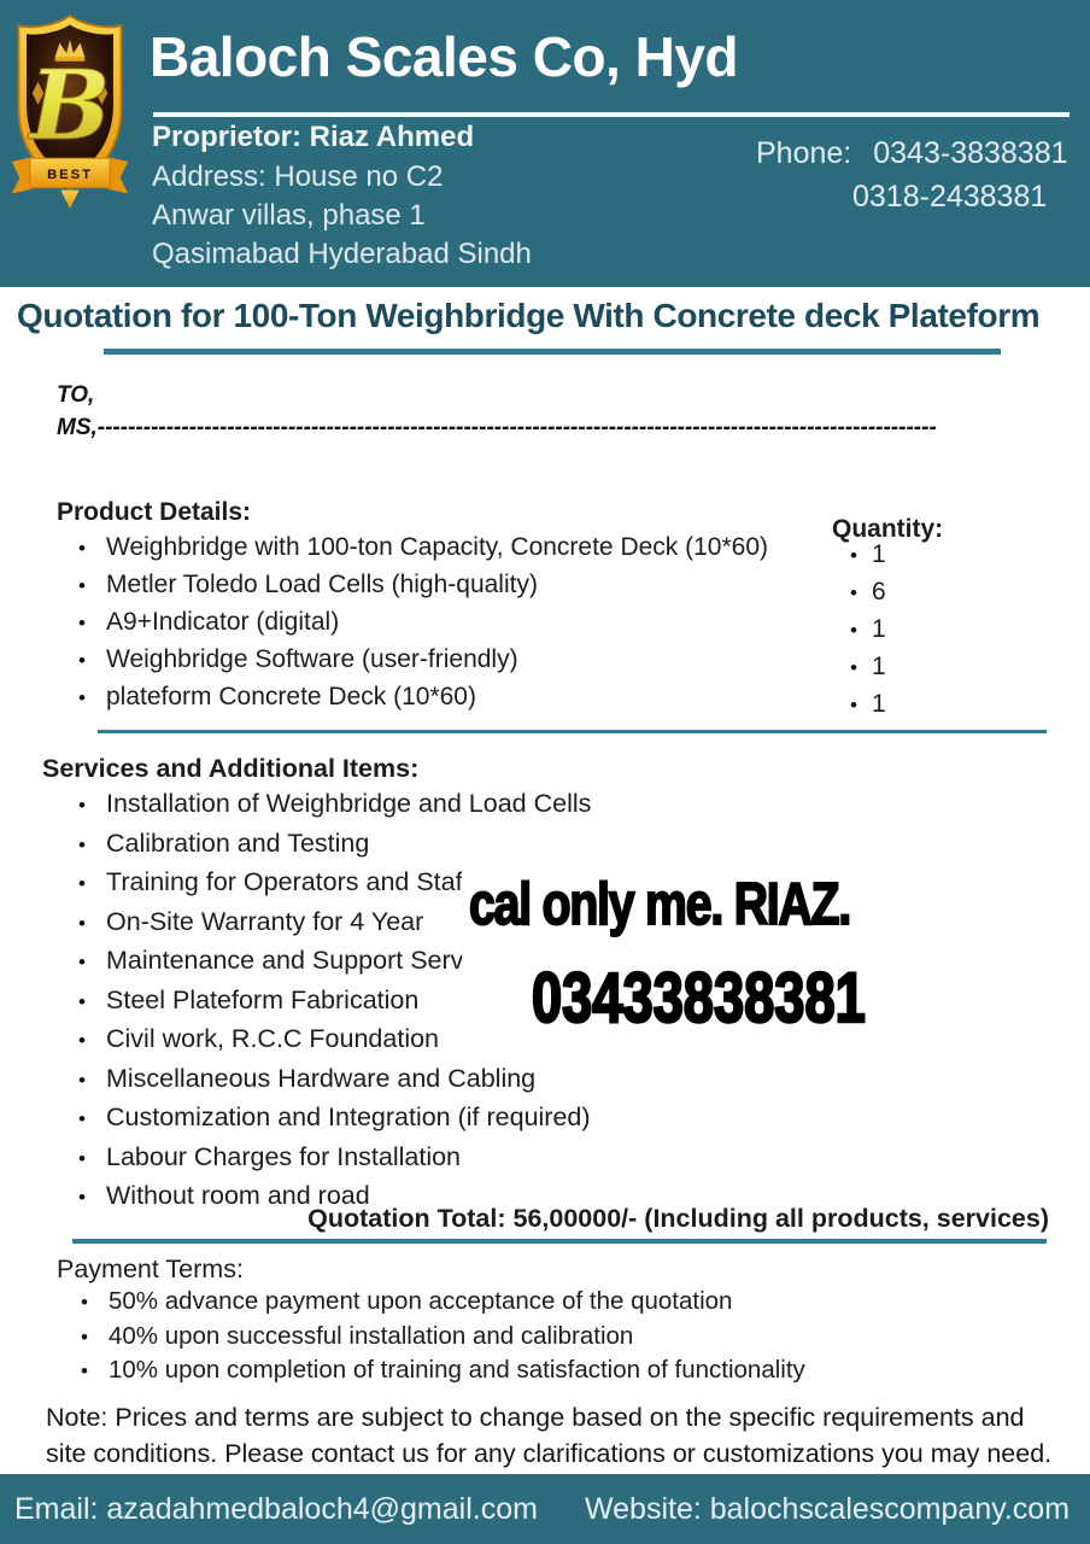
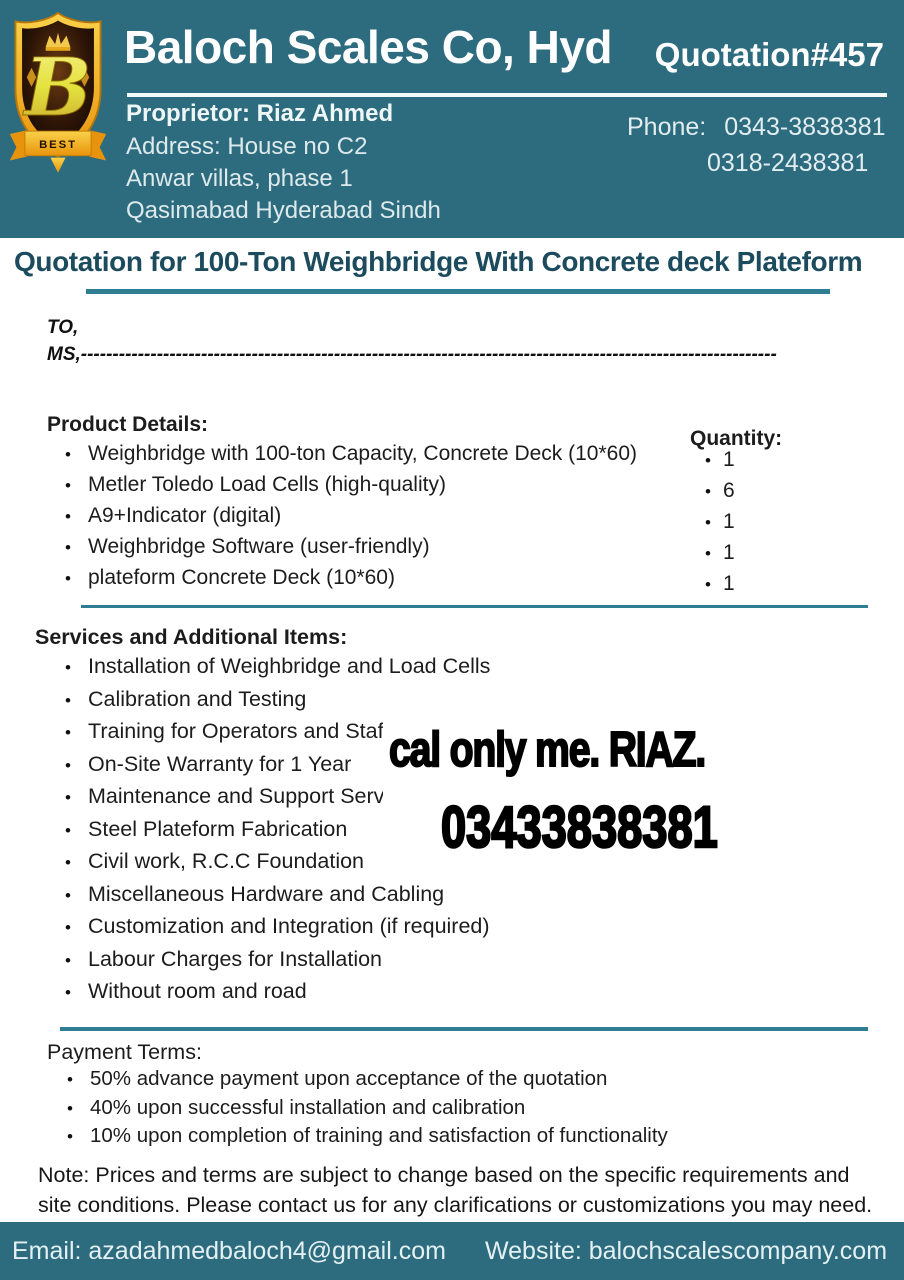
  B
  BEST
  Baloch Scales Co, Hyd
+ Quotation#457
  Proprietor: Riaz Ahmed
  Address: House no C2
  Anwar villas, phase 1
  Qasimabad Hyderabad Sindh
  Phone: 0343-3838381
  0318-2438381
  Quotation for 100-Ton Weighbridge With Concrete deck Plateform
  TO,
  MS,--------------------------------------------------------------------------------------------------------------
  Product Details:
  Quantity:
  •
  Weighbridge with 100-ton Capacity, Concrete Deck (10*60)
  •
  Metler Toledo Load Cells (high-quality)
  •
  A9+Indicator (digital)
  •
  Weighbridge Software (user-friendly)
  •
  plateform Concrete Deck (10*60)
  •
  1
  •
  6
  •
  1
  •
  1
  •
  1
  Services and Additional Items:
  •
  Installation of Weighbridge and Load Cells
  •
  Calibration and Testing
  •
  Training for Operators and Staf
  •
- On-Site Warranty for 4 Year
+ On-Site Warranty for 1 Year
  •
  Maintenance and Support Serv
  •
  Steel Plateform Fabrication
  •
  Civil work, R.C.C Foundation
  •
  Miscellaneous Hardware and Cabling
  •
  Customization and Integration (if required)
  •
  Labour Charges for Installation
  •
  Without room and road
  cal only me. RIAZ.
  03433838381
- Quotation Total: 56,00000/- (Including all products, services)
  Payment Terms:
  •
  50% advance payment upon acceptance of the quotation
  •
  40% upon successful installation and calibration
  •
  10% upon completion of training and satisfaction of functionality
  Note: Prices and terms are subject to change based on the specific requirements and site conditions. Please contact us for any clarifications or customizations you may need.
  Email: azadahmedbaloch4@gmail.com
  Website: balochscalescompany.com
